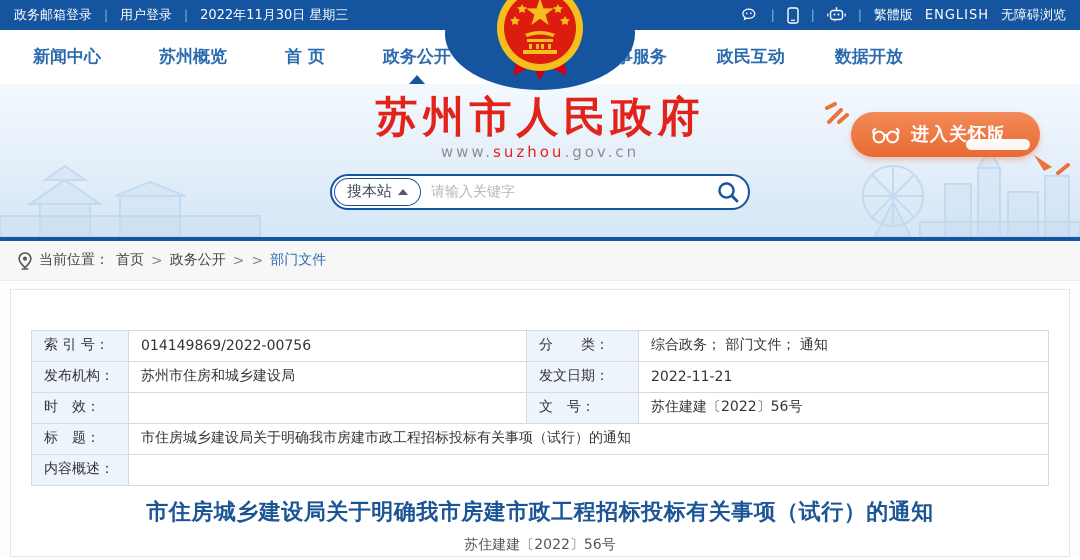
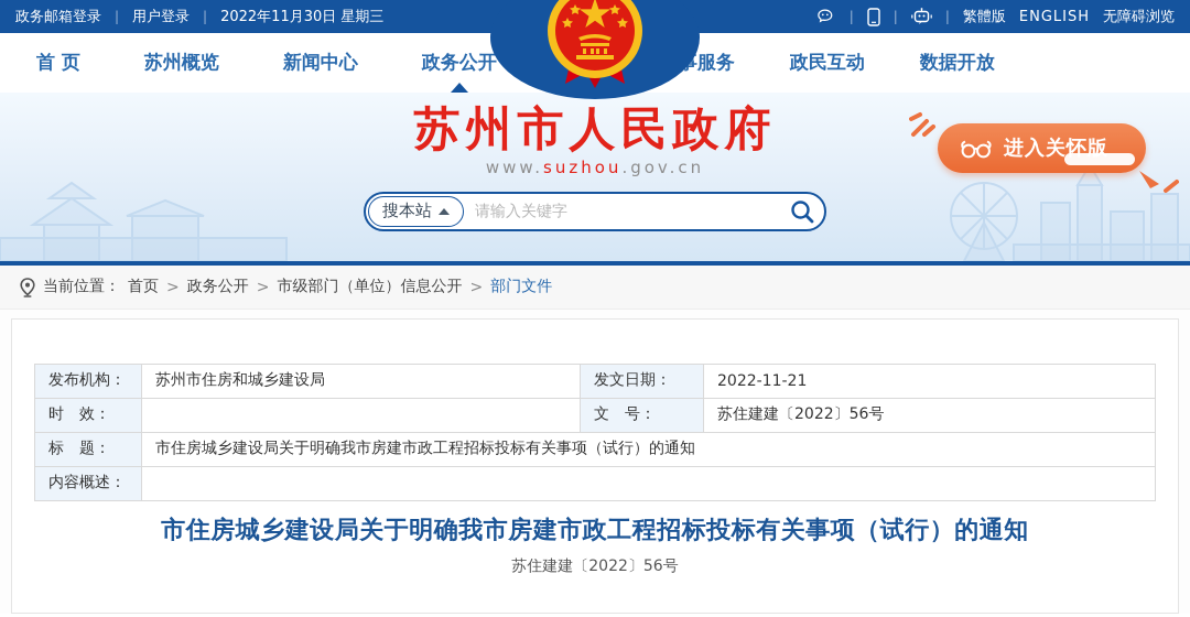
  政务邮箱登录
  |
  用户登录
  |
  2022年11月30日 星期三
  |
  |
  |
  繁體版
  ENGLISH
  无障碍浏览
- 新闻中心
+ 首 页
  苏州概览
- 首 页
+ 新闻中心
  政务公开
  政民互动
  数据开放
  苏州市人民政府
  www.suzhou.gov.cn
  搜本站
  请输入关键字
  进入关怀版
  当前位置：
  首页
  >
  政务公开
  >
+ 市级部门（单位）信息公开
  >
  部门文件
- 索 引 号：	014149869/2022-00756	分 类：	综合政务； 部门文件； 通知
  发布机构：	苏州市住房和城乡建设局	发文日期：	2022-11-21
  时 效：		文 号：	苏住建建〔2022〕56号
  标 题：	市住房城乡建设局关于明确我市房建市政工程招标投标有关事项（试行）的通知
  内容概述：
  市住房城乡建设局关于明确我市房建市政工程招标投标有关事项（试行）的通知
  苏住建建〔2022〕56号
